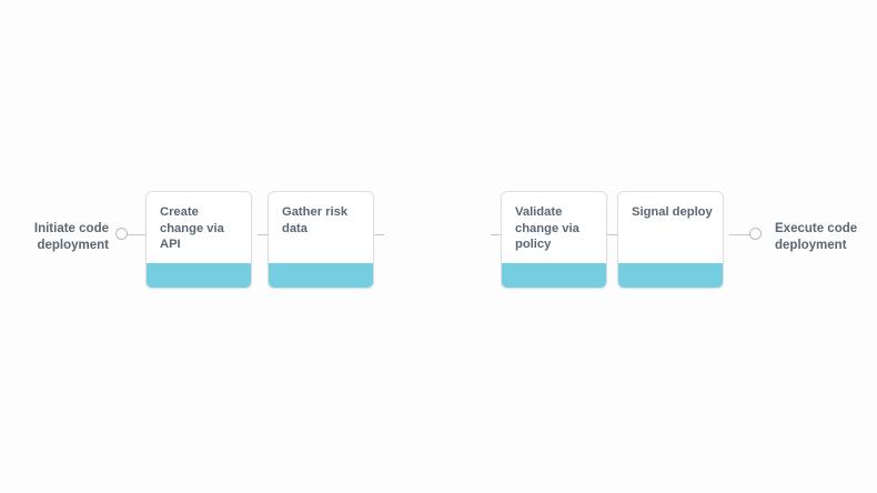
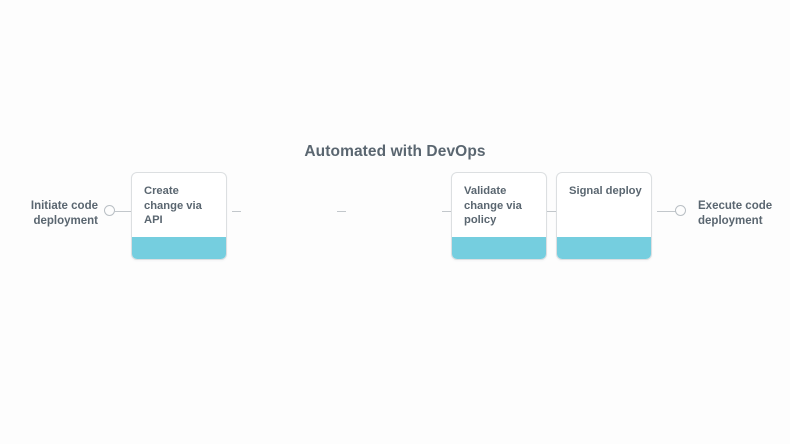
+ Automated with DevOps
  Initiate code deployment
  Create change via API
- Gather risk data
  Validate change via policy
  Signal deploy
  Execute code deployment
